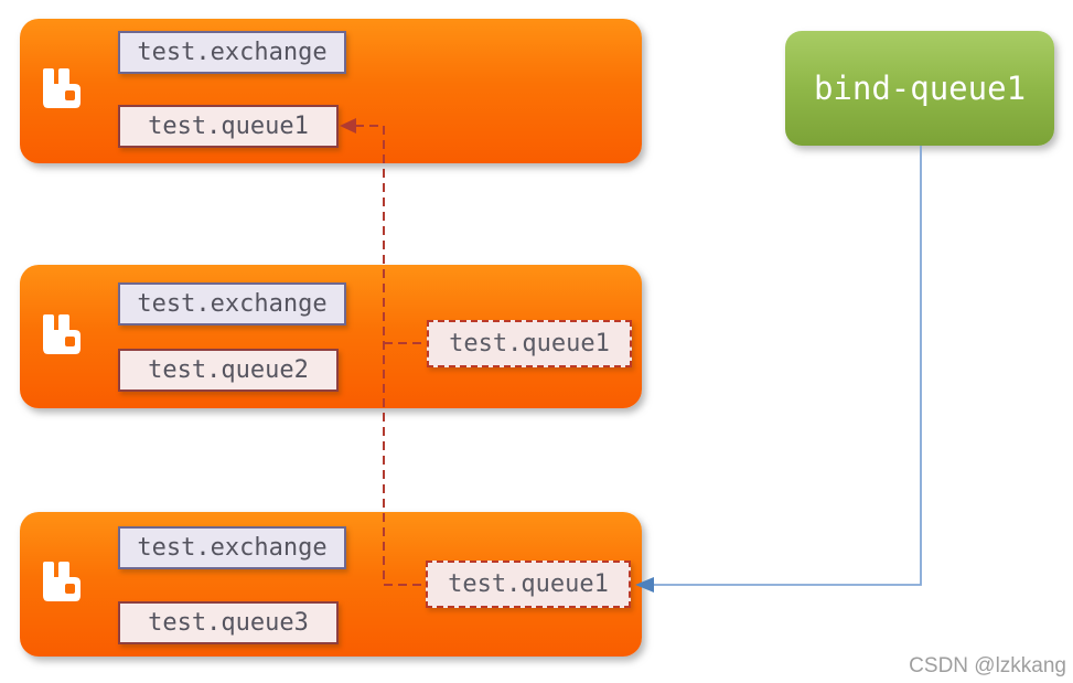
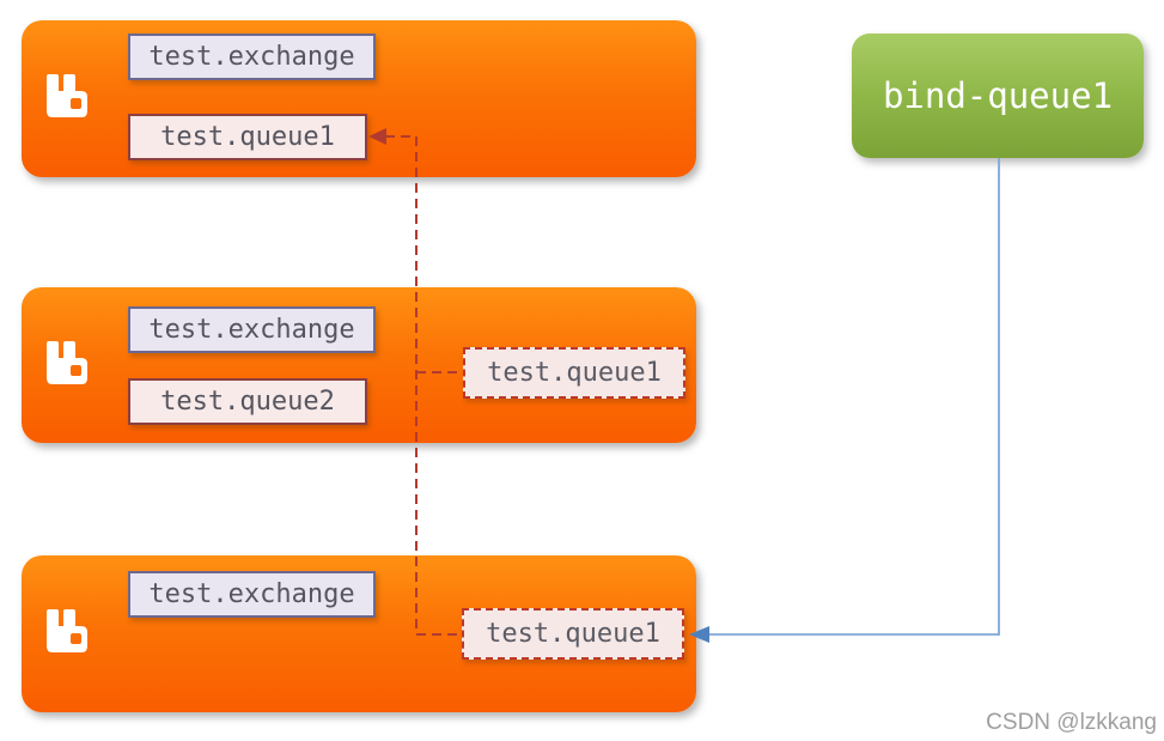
  test.exchange
  test.queue1
  test.exchange
  test.queue2
  test.queue1
  test.exchange
- test.queue3
  test.queue1
  bind-queue1
  CSDN @lzkkang
